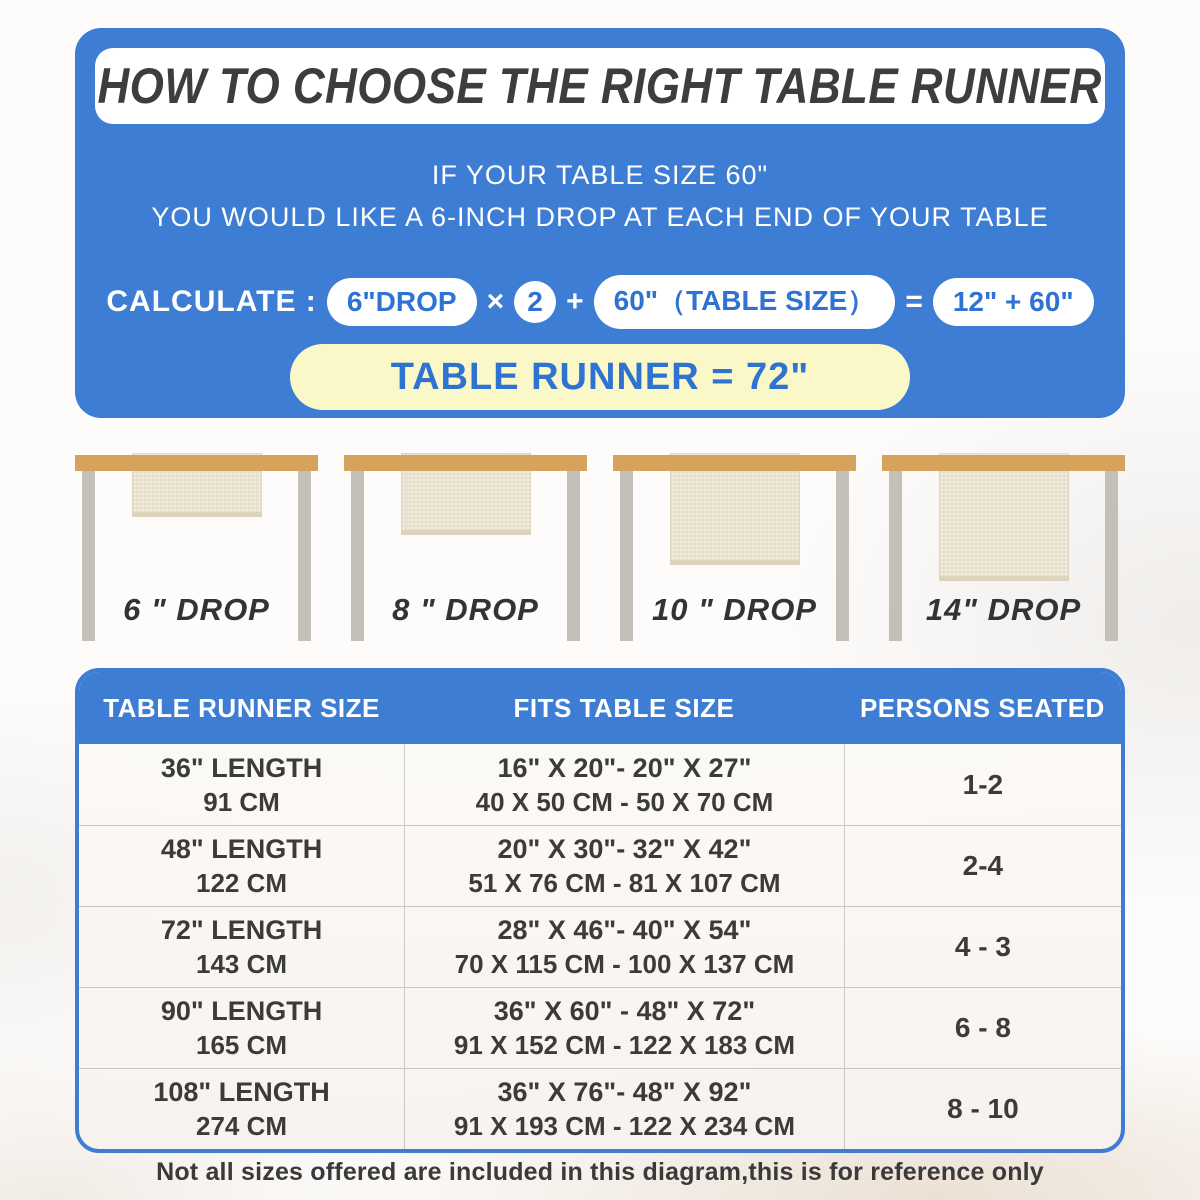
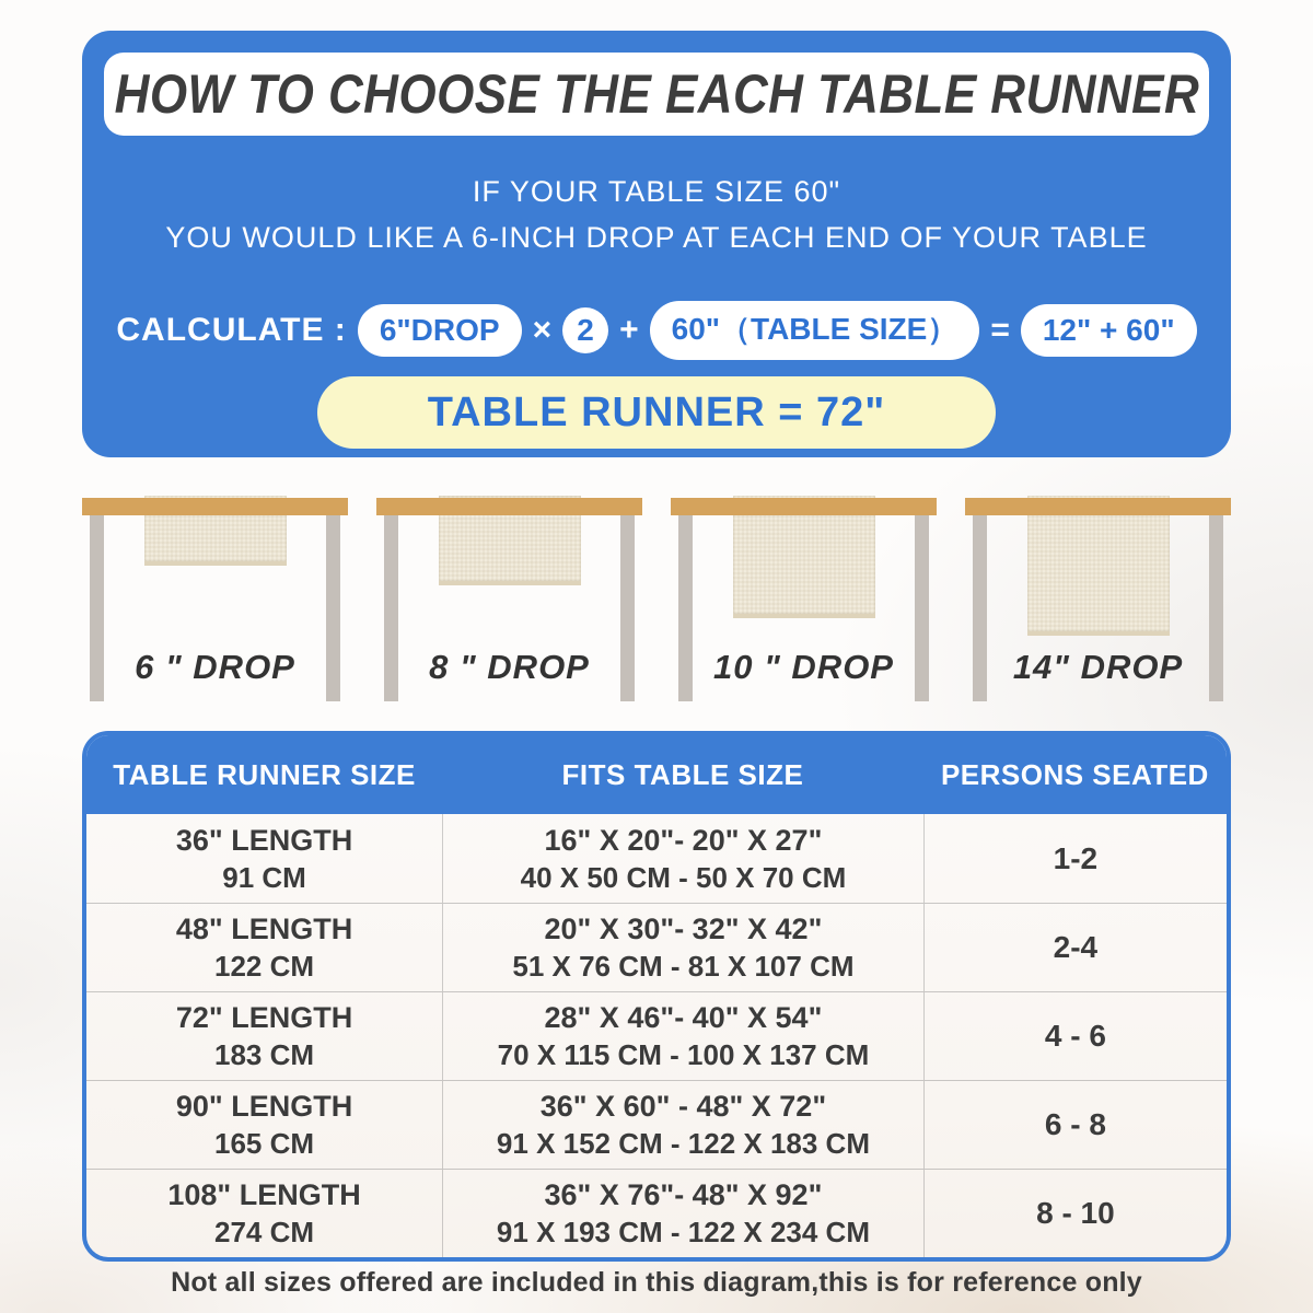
- HOW TO CHOOSE THE RIGHT TABLE RUNNER
+ HOW TO CHOOSE THE EACH TABLE RUNNER
  IF YOUR TABLE SIZE 60"
  YOU WOULD LIKE A 6-INCH DROP AT EACH END OF YOUR TABLE
  CALCULATE :
  6"DROP
  ×
  2
  +
  60"（TABLE SIZE）
  =
  12" + 60"
  TABLE RUNNER = 72"
  6 " DROP
  8 " DROP
  10 " DROP
  14" DROP
  TABLE RUNNER SIZE
  FITS TABLE SIZE
  PERSONS SEATED
  36" LENGTH
  91 CM
  16" X 20"- 20" X 27"
  40 X 50 CM - 50 X 70 CM
  1-2
  48" LENGTH
  122 CM
  20" X 30"- 32" X 42"
  51 X 76 CM - 81 X 107 CM
  2-4
  72" LENGTH
- 143 CM
+ 183 CM
  28" X 46"- 40" X 54"
  70 X 115 CM - 100 X 137 CM
- 4 - 3
+ 4 - 6
  90" LENGTH
  165 CM
  36" X 60" - 48" X 72"
  91 X 152 CM - 122 X 183 CM
  6 - 8
  108" LENGTH
  274 CM
  36" X 76"- 48" X 92"
  91 X 193 CM - 122 X 234 CM
  8 - 10
  Not all sizes offered are included in this diagram,this is for reference only
